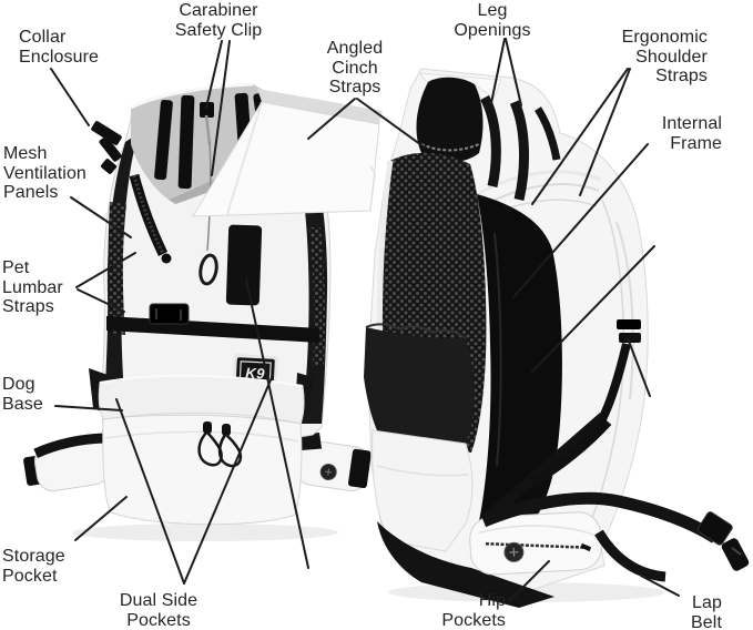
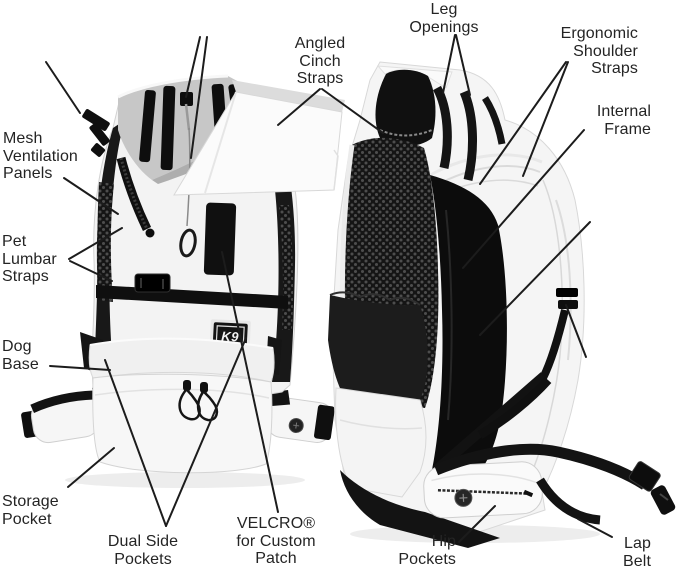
- Collar
- Enclosure
- Carabiner
- Safety Clip
  Angled
  Cinch
  Straps
  Leg
  Openings
  Ergonomic
  Shoulder
  Straps
  Internal
  Frame
  Mesh
  Ventilation
  Panels
  Pet
  Lumbar
  Straps
  Dog
  Base
  Storage
  Pocket
  Dual Side
  Pockets
+ VELCRO®
+ for Custom
+ Patch
  Hip
  Pockets
  Lap
  Belt
